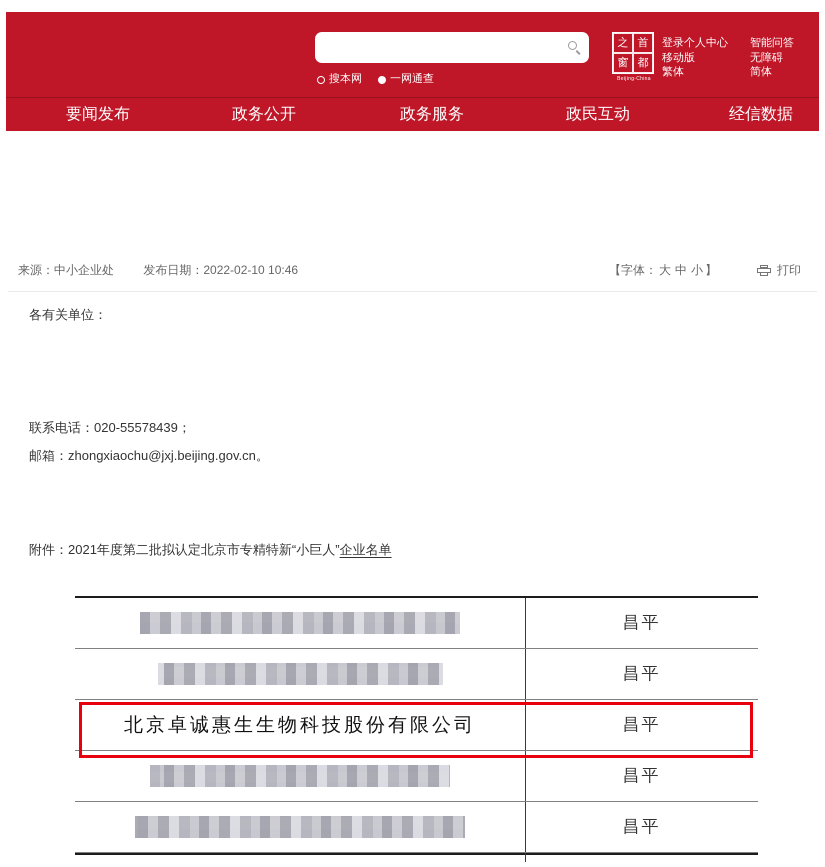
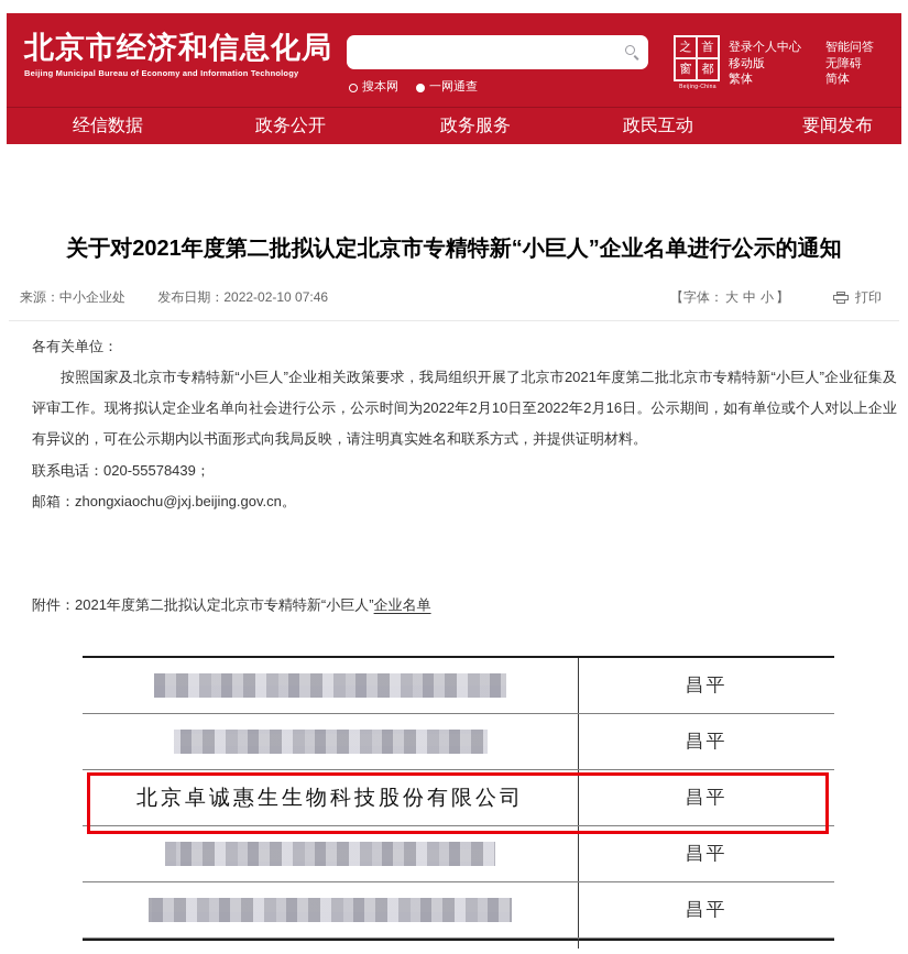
+ 北京市经济和信息化局
+ Beijing Municipal Bureau of Economy and Information Technology
  搜本网
  一网通查
  之
  首
  窗
  都
  登录个人中心
  移动版
  繁体
  智能问答
  无障碍
  简体
- 要闻发布
+ 经信数据
  政务公开
  政务服务
  政民互动
- 经信数据
+ 要闻发布
+ 关于对2021年度第二批拟认定北京市专精特新“小巨人”企业名单进行公示的通知
- 来源：中小企业处 发布日期：2022-02-10 10:46
+ 来源：中小企业处 发布日期：2022-02-10 07:46
  【字体： 大 中 小 】
  打印
  各有关单位：
+ 按照国家及北京市专精特新“小巨人”企业相关政策要求，我局组织开展了北京市2021年度第二批北京市专精特新“小巨人”企业征集及评审工作。现将拟认定企业名单向社会进行公示，公示时间为2022年2月10日至2022年2月16日。公示期间，如有单位或个人对以上企业有异议的，可在公示期内以书面形式向我局反映，请注明真实姓名和联系方式，并提供证明材料。
  联系电话：020-55578439；
  邮箱：zhongxiaochu@jxj.beijing.gov.cn。
  附件：2021年度第二批拟认定北京市专精特新“小巨人”企业名单
  昌平
  昌平
  北京卓诚惠生生物科技股份有限公司
  昌平
  昌平
  昌平
